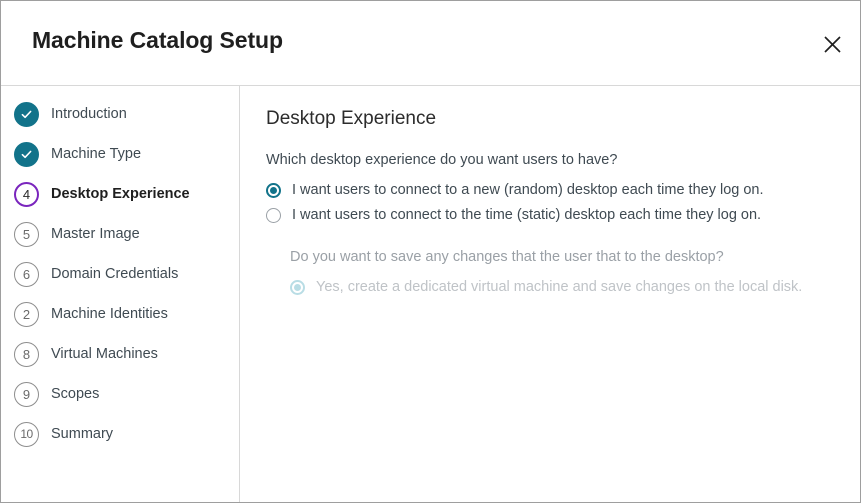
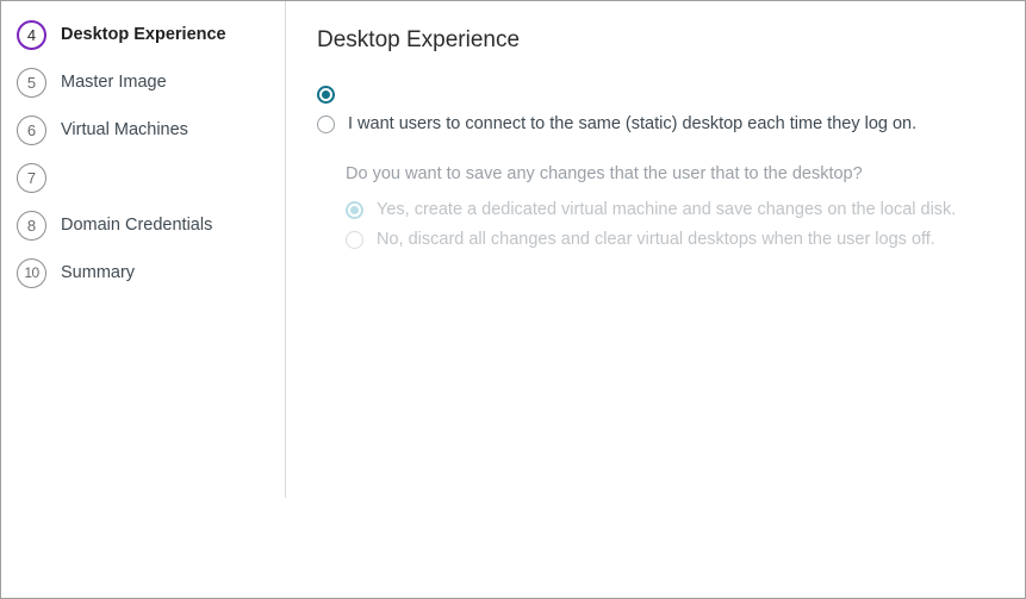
- Machine Catalog Setup
- Introduction
- Machine Type
  4
  Desktop Experience
  5
  Master Image
  6
- Domain Credentials
+ Virtual Machines
- 2
+ 7
- Machine Identities
  8
- Virtual Machines
+ Domain Credentials
- 9
- Scopes
  10
  Summary
  Desktop Experience
- Which desktop experience do you want users to have?
- I want users to connect to a new (random) desktop each time they log on.
- I want users to connect to the time (static) desktop each time they log on.
+ I want users to connect to the same (static) desktop each time they log on.
  Do you want to save any changes that the user that to the desktop?
  Yes, create a dedicated virtual machine and save changes on the local disk.
+ No, discard all changes and clear virtual desktops when the user logs off.
